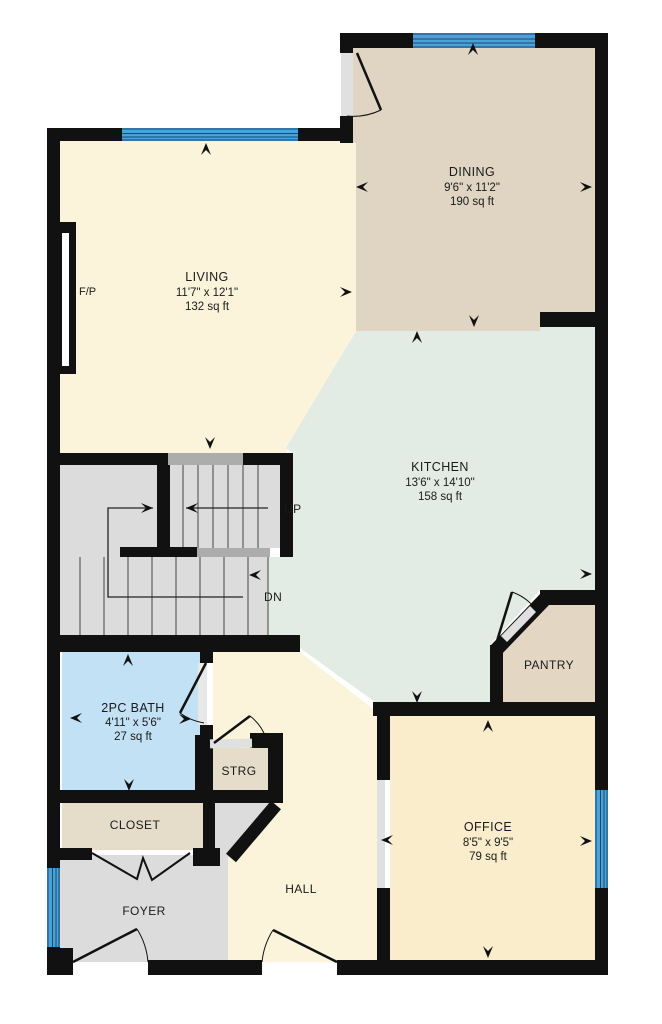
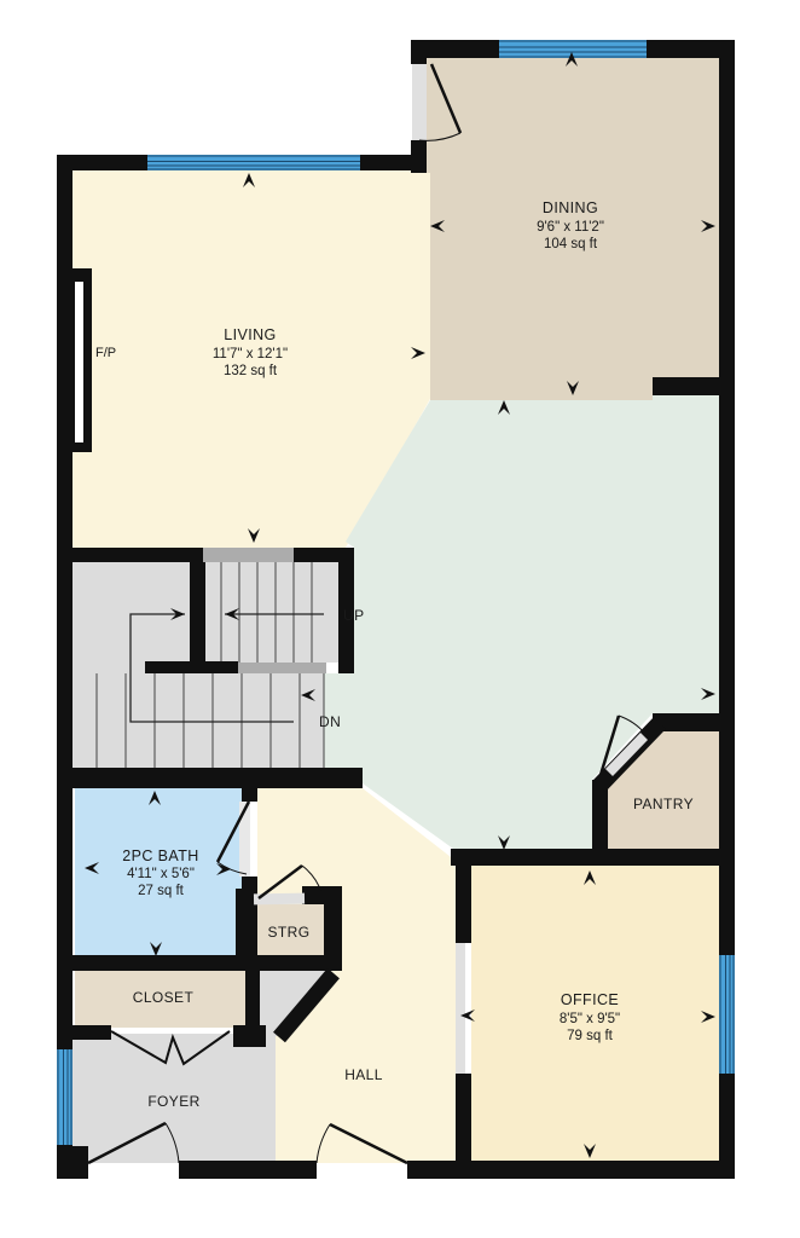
  LIVING
  11'7" x 12'1"
  132 sq ft
  DINING
  9'6" x 11'2"
- 190 sq ft
+ 104 sq ft
- KITCHEN
- 13'6" x 14'10"
- 158 sq ft
  2PC BATH
  4'11" x 5'6"
  27 sq ft
  OFFICE
  8'5" x 9'5"
  79 sq ft
  PANTRY
  STRG
  CLOSET
  FOYER
  HALL
  F/P
  UP
  DN
